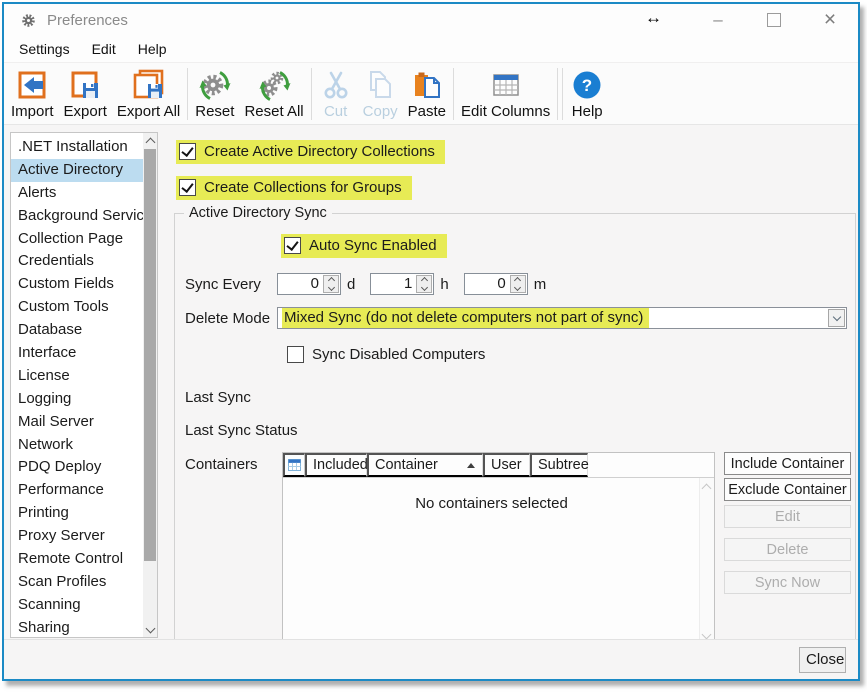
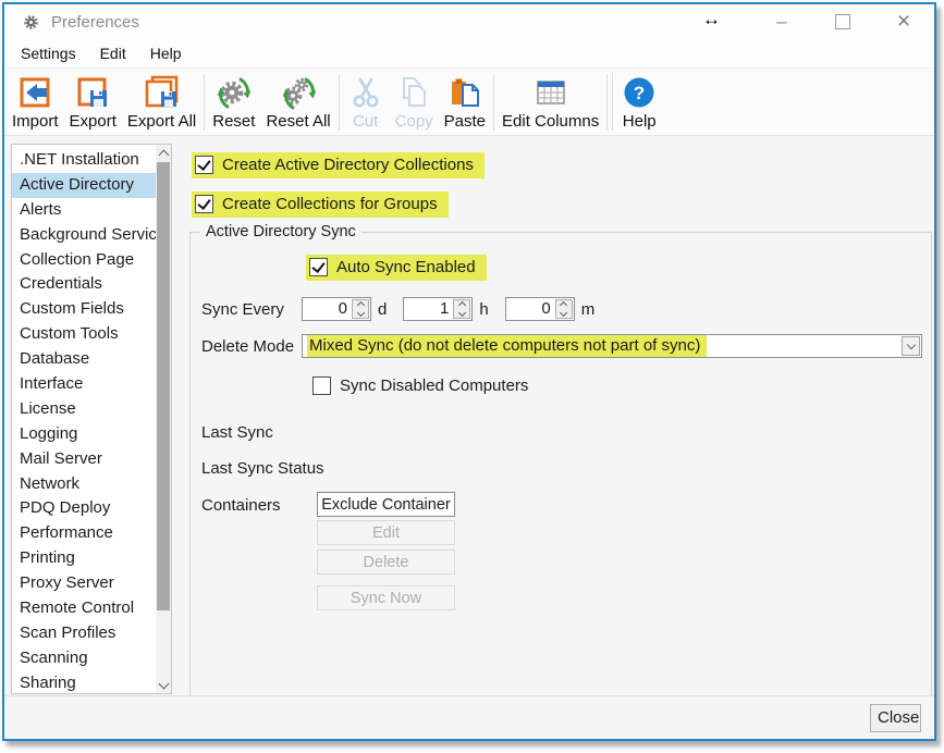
  Preferences
  ↔
  –
  ×
  Settings
  Edit
  Help
  Import
  Export
  Export All
  Reset
  Reset All
  Cut
  Copy
  Paste
  Edit Columns
  ?
  Help
  .NET Installation
  Active Directory
  Alerts
  Background Servic
  Collection Page
  Credentials
  Custom Fields
  Custom Tools
  Database
  Interface
  License
  Logging
  Mail Server
  Network
  PDQ Deploy
  Performance
  Printing
  Proxy Server
  Remote Control
  Scan Profiles
  Scanning
  Sharing
  Create Active Directory Collections
  Create Collections for Groups
  Active Directory Sync
  Auto Sync Enabled
  Sync Every
  0
  d
  1
  h
  0
  m
  Delete Mode
  Mixed Sync (do not delete computers not part of sync)
  Sync Disabled Computers
  Last Sync
  Last Sync Status
  Containers
- Included
- Container
- User
- Subtree
- No containers selected
- Include Container
  Exclude Container
  Edit
  Delete
  Sync Now
  Close
